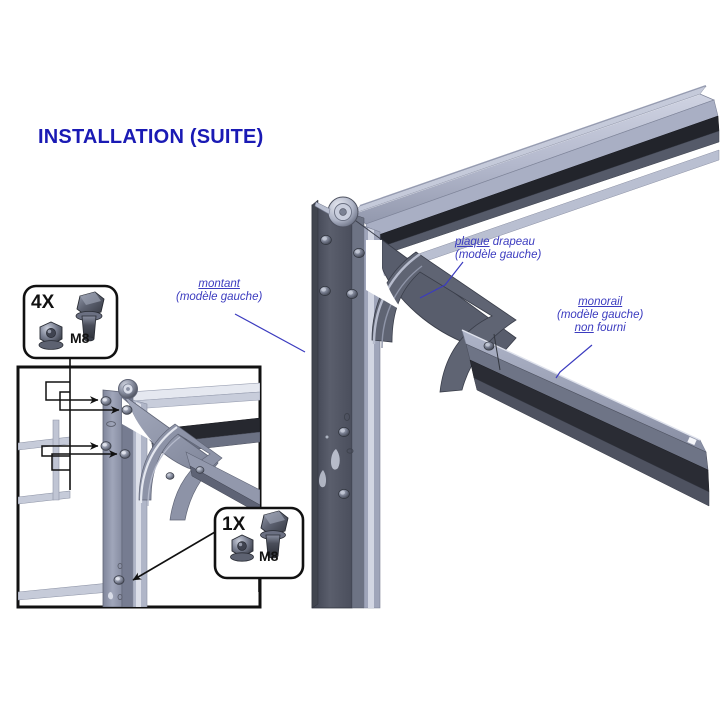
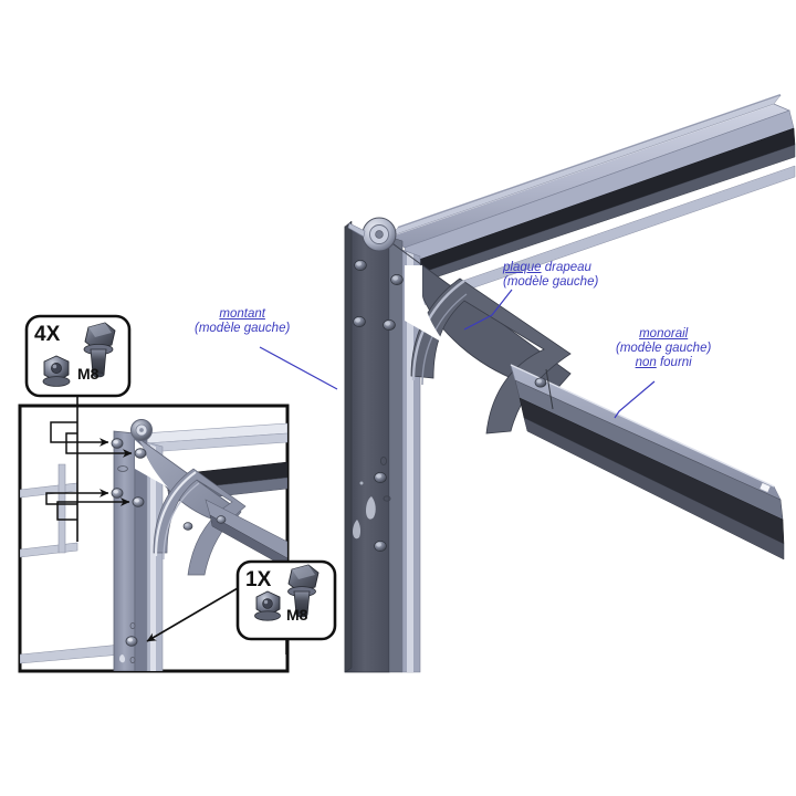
- INSTALLATION (SUITE)
  montant
  (modèle gauche)
  plaque drapeau
  (modèle gauche)
  monorail
  (modèle gauche)
  non fourni
  4X
  M8
  1X
  M8
